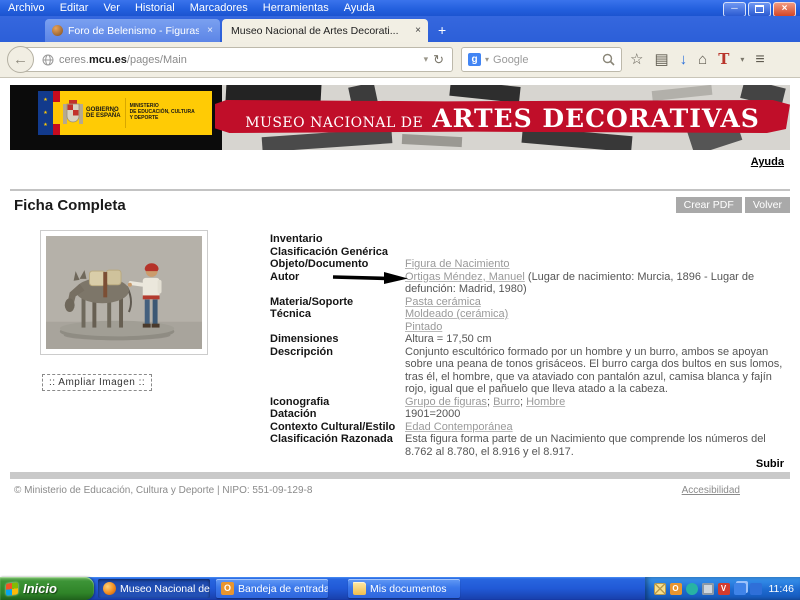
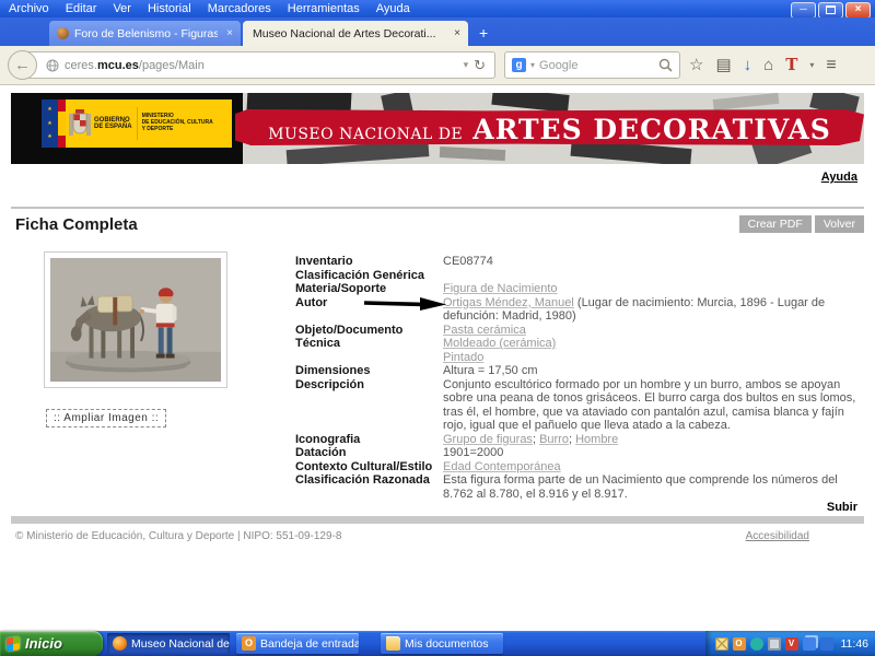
  Archivo
  Editar
  Ver
  Historial
  Marcadores
  Herramientas
  Ayuda
  ─
  ×
  Foro de Belenismo - Figuras
  ×
  Museo Nacional de Artes Decorati...
  ×
  +
  ←
  ceres.
  mcu.es
  /pages/Main
  ▾
  ↻
  g
  ▾
  Google
  ☆
  ▤
  ↓
  ⌂
  T
  ▾
  ≡
  MUSEO NACIONAL DE
  ARTES DECORATIVAS
  Ayuda
  Ficha Completa
  Crear PDF
  Volver
  :: Ampliar Imagen ::
  Inventario
+ CE08774
  Clasificación Genérica
- Objeto/Documento
+ Materia/Soporte
  Figura de Nacimiento
  Autor
  Ortigas Méndez, Manuel (Lugar de nacimiento: Murcia, 1896 - Lugar de defunción: Madrid, 1980)
- Materia/Soporte
+ Objeto/Documento
  Pasta cerámica
  Técnica
  Moldeado (cerámica)
  Pintado
  Dimensiones
  Altura = 17,50 cm
  Descripción
  Conjunto escultórico formado por un hombre y un burro, ambos se apoyan sobre una peana de tonos grisáceos. El burro carga dos bultos en sus lomos, tras él, el hombre, que va ataviado con pantalón azul, camisa blanca y fajín rojo, igual que el pañuelo que lleva atado a la cabeza.
  Iconografia
  Grupo de figuras; Burro; Hombre
  Datación
  1901=2000
  Contexto Cultural/Estilo
  Edad Contemporánea
  Clasificación Razonada
  Esta figura forma parte de un Nacimiento que comprende los números del 8.762 al 8.780, el 8.916 y el 8.917.
  Subir
  © Ministerio de Educación, Cultura y Deporte | NIPO: 551-09-129-8
  Accesibilidad
  Inicio
  Museo Nacional de
  O
  Bandeja de entrada
  Mis documentos
  O
  V
  11:46
